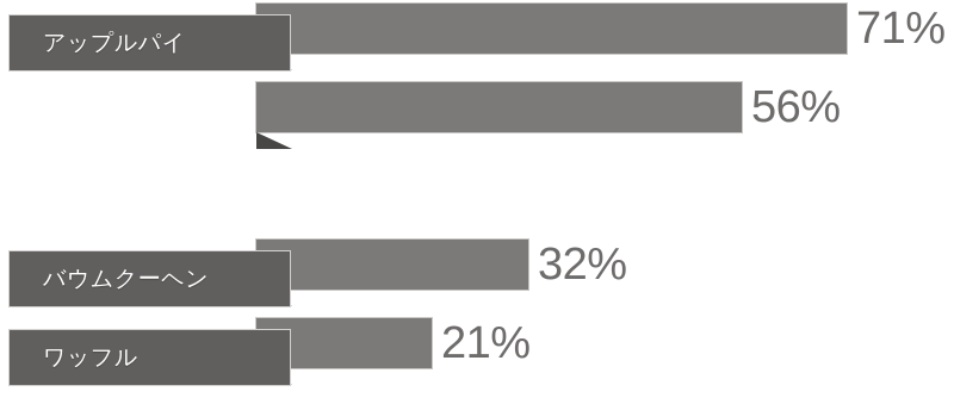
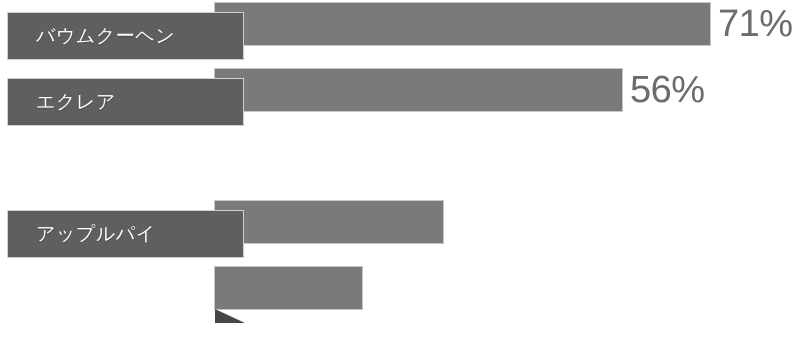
- アップルパイ
+ バウムクーヘン
  71%
+ エクレア
  56%
- バウムクーヘン
+ アップルパイ
- 32%
- ワッフル
- 21%
